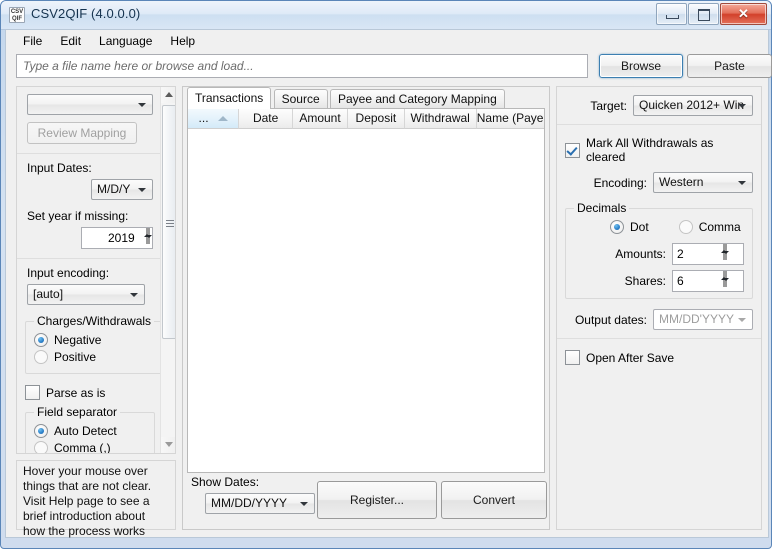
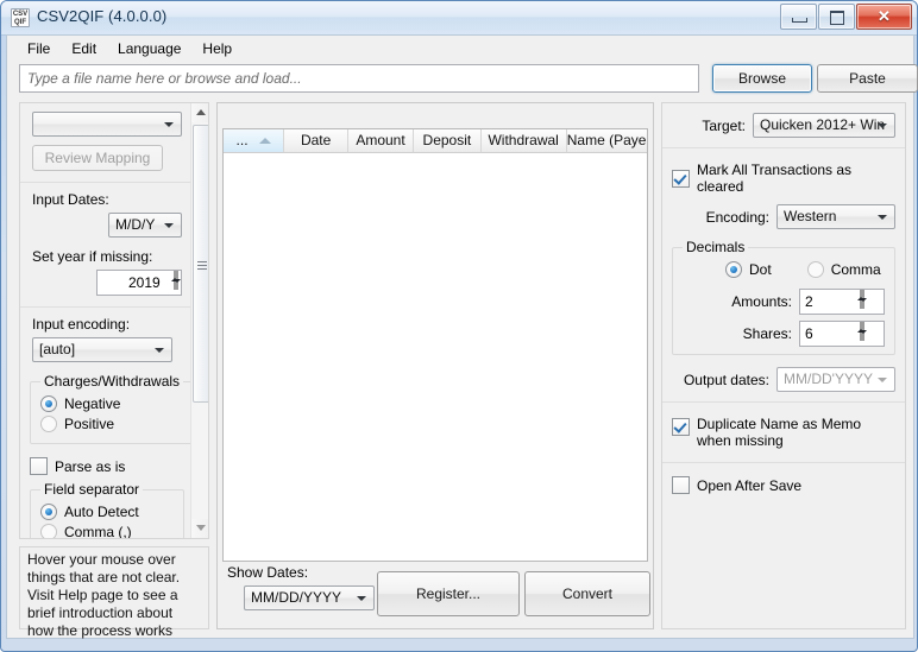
  CSV2QIF (4.0.0.0)
  ✕
  File
  Edit
  Language
  Help
  Type a file name here or browse and load...
  Browse
  Paste
  Review Mapping
  Input Dates:
  M/D/Y
  Set year if missing:
  2019
  Input encoding:
  [auto]
  Charges/Withdrawals
  Negative
  Positive
  Parse as is
  Field separator
  Auto Detect
  Comma (,)
  Hover your mouse over things that are not clear. Visit Help page to see a brief introduction about how the process works
- Transactions Source Payee and Category Mapping
  ...
  Date
  Amount
  Deposit
  Withdrawal
  Name (Paye
  Show Dates:
  MM/DD/YYYY
  Register...
  Convert
  Target:
  Quicken 2012+ Win
- Mark All Withdrawals as cleared
+ Mark All Transactions as cleared
  Encoding:
  Western
  Decimals
  Dot
  Comma
  Amounts:
  2
  Shares:
  6
  Output dates:
  MM/DD'YYYY
+ Duplicate Name as Memo when missing
  Open After Save
